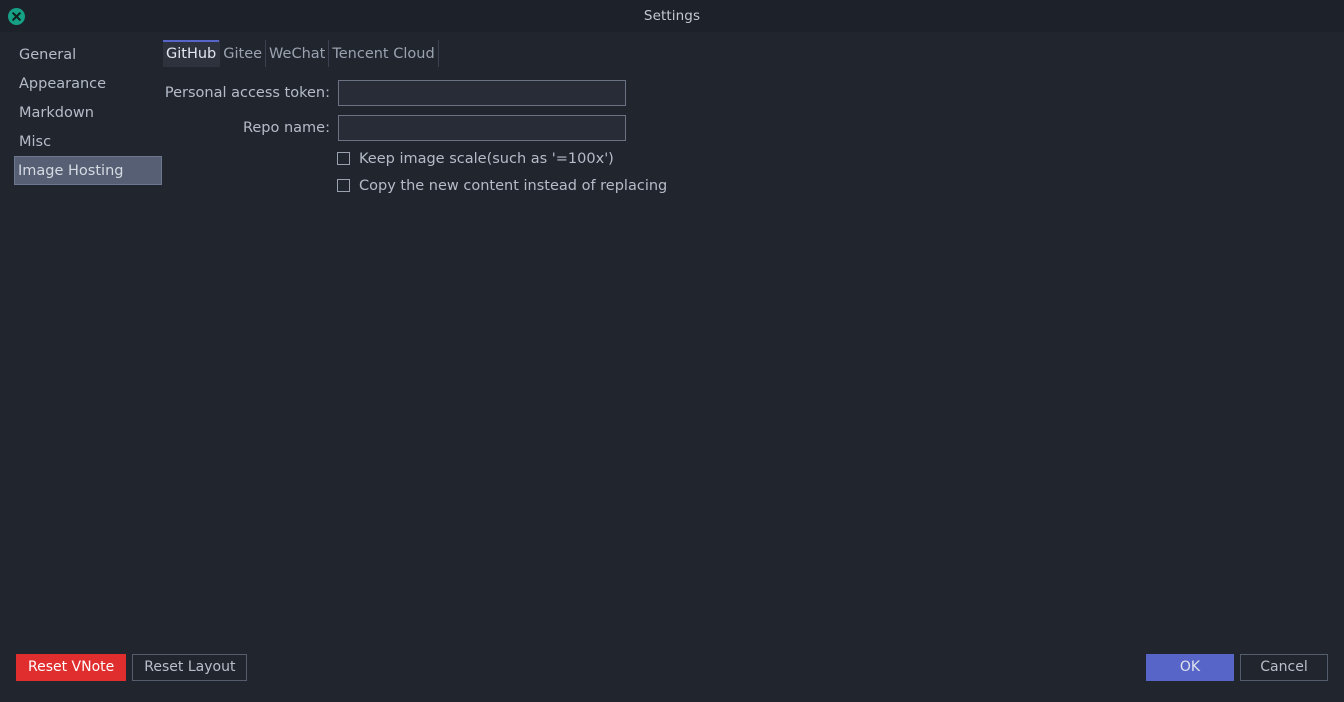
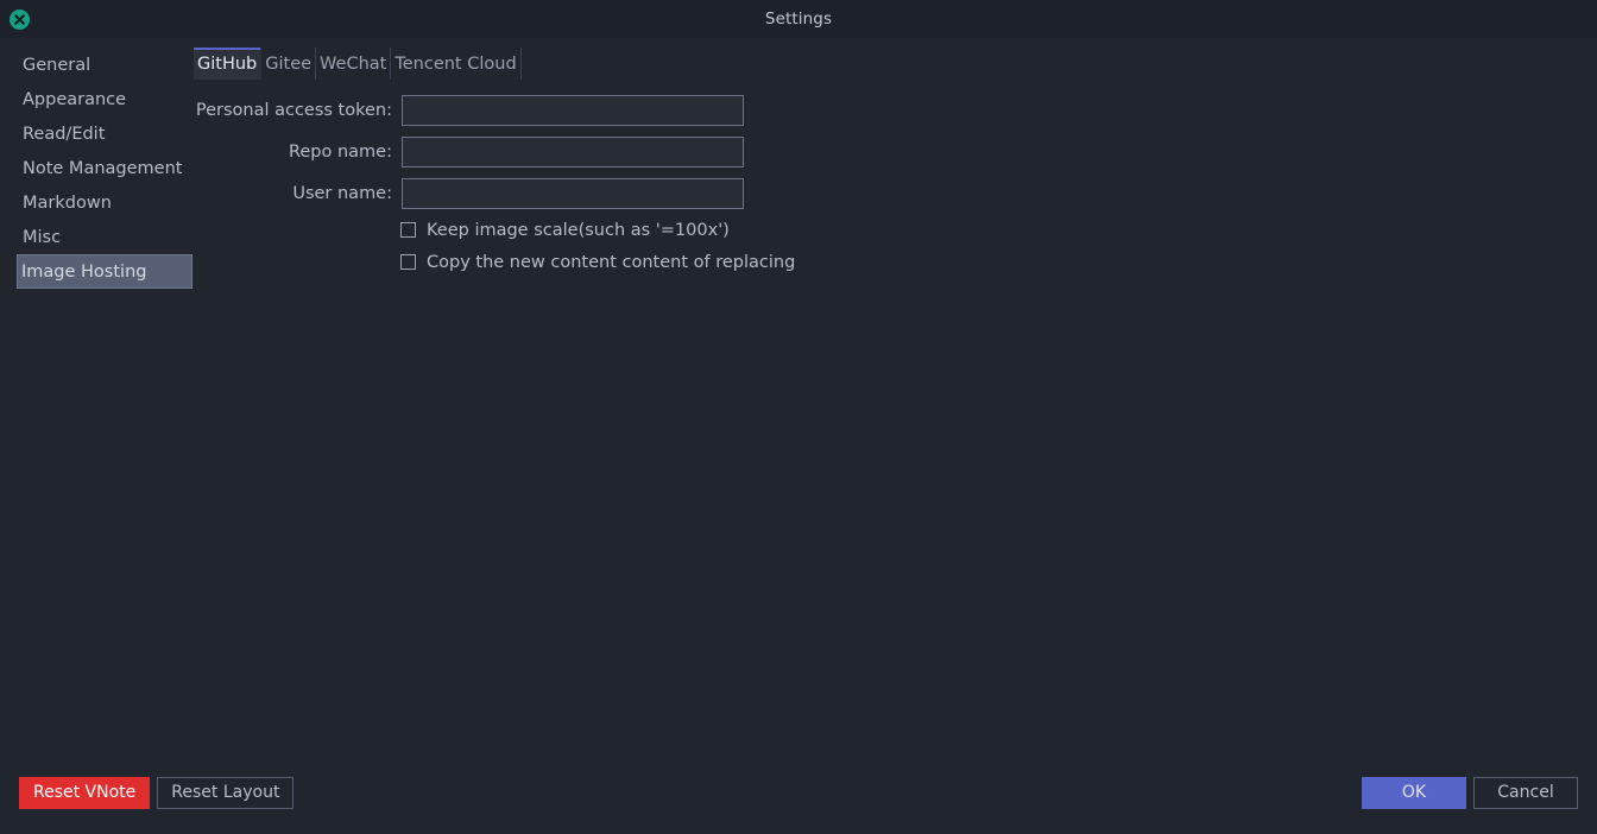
  Settings
  General
  Appearance
+ Read/Edit
+ Note Management
  Markdown
  Misc
  Image Hosting
  GitHub
  Gitee
  WeChat
  Tencent Cloud
  Personal access token:
  Repo name:
+ User name:
  Keep image scale(such as '=100x')
- Copy the new content instead of replacing
+ Copy the new content content of replacing
  Reset VNote
  Reset Layout
  OK
  Cancel
